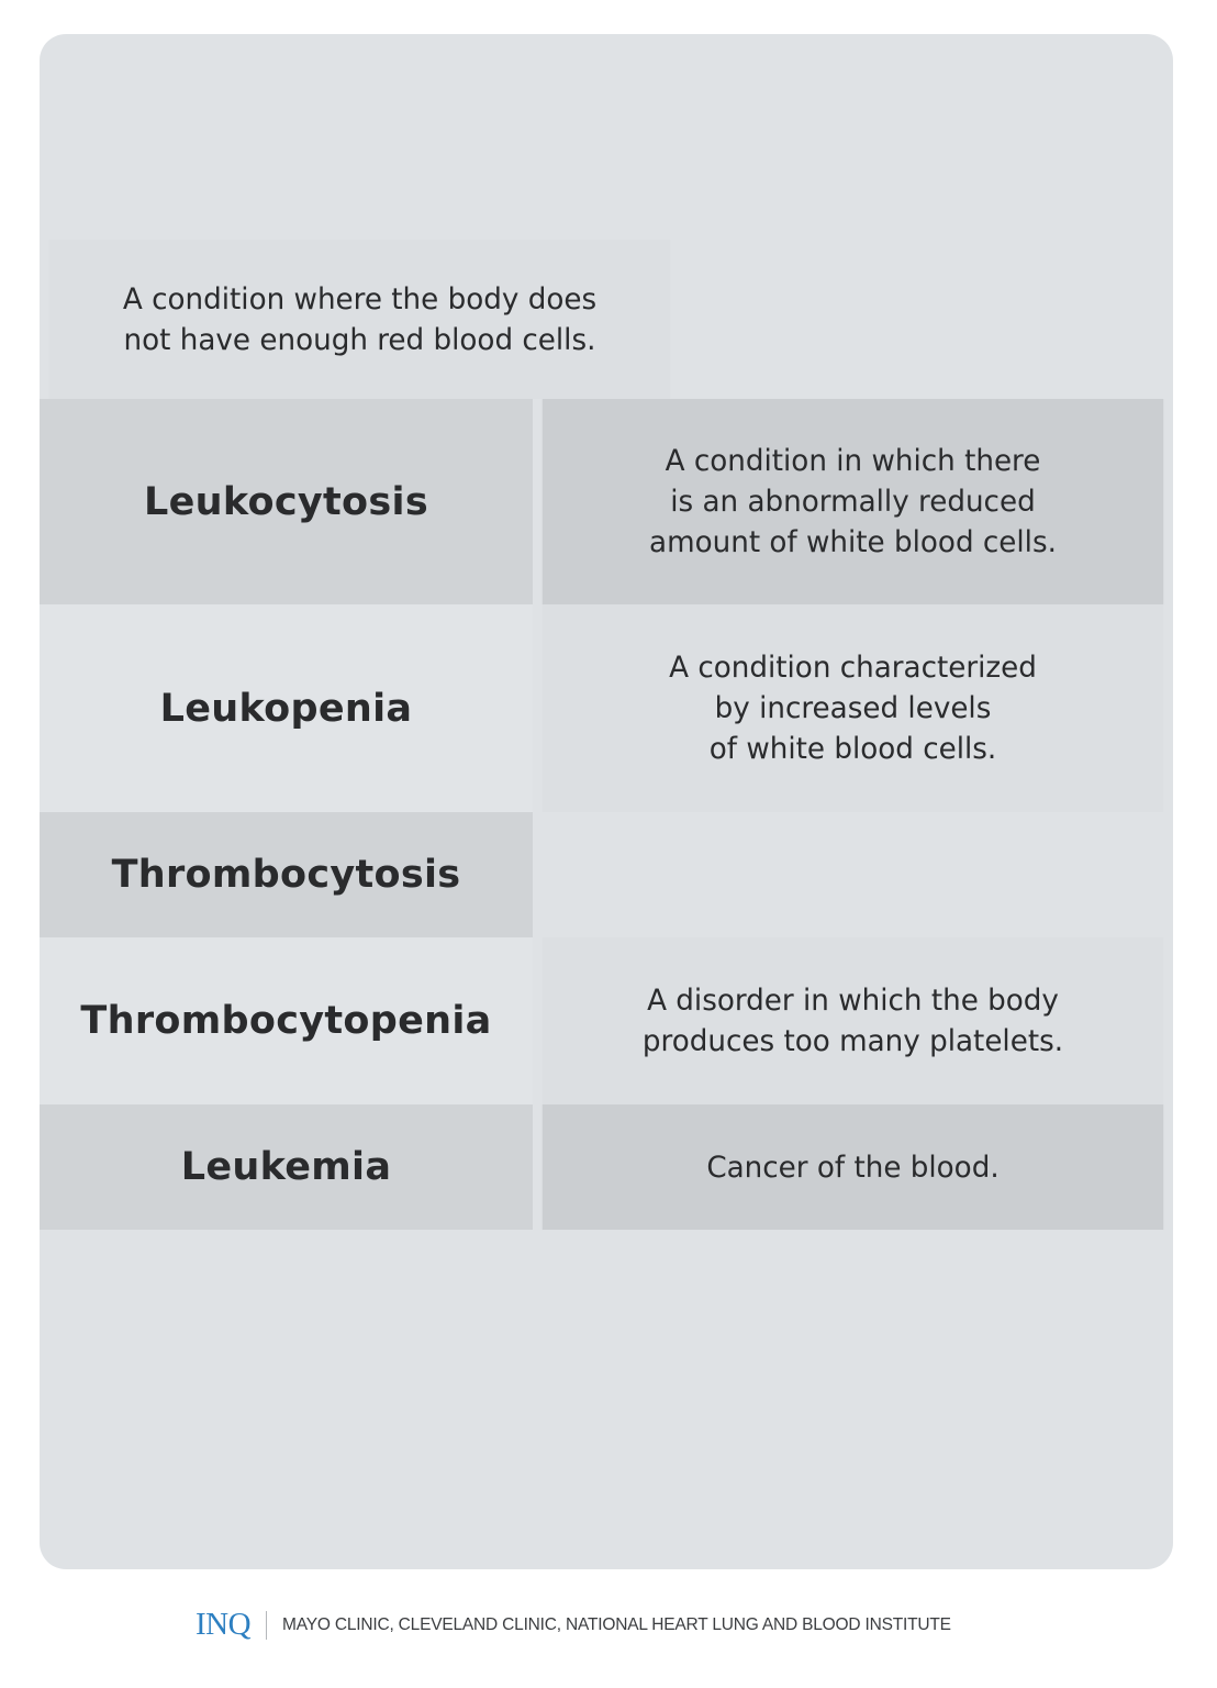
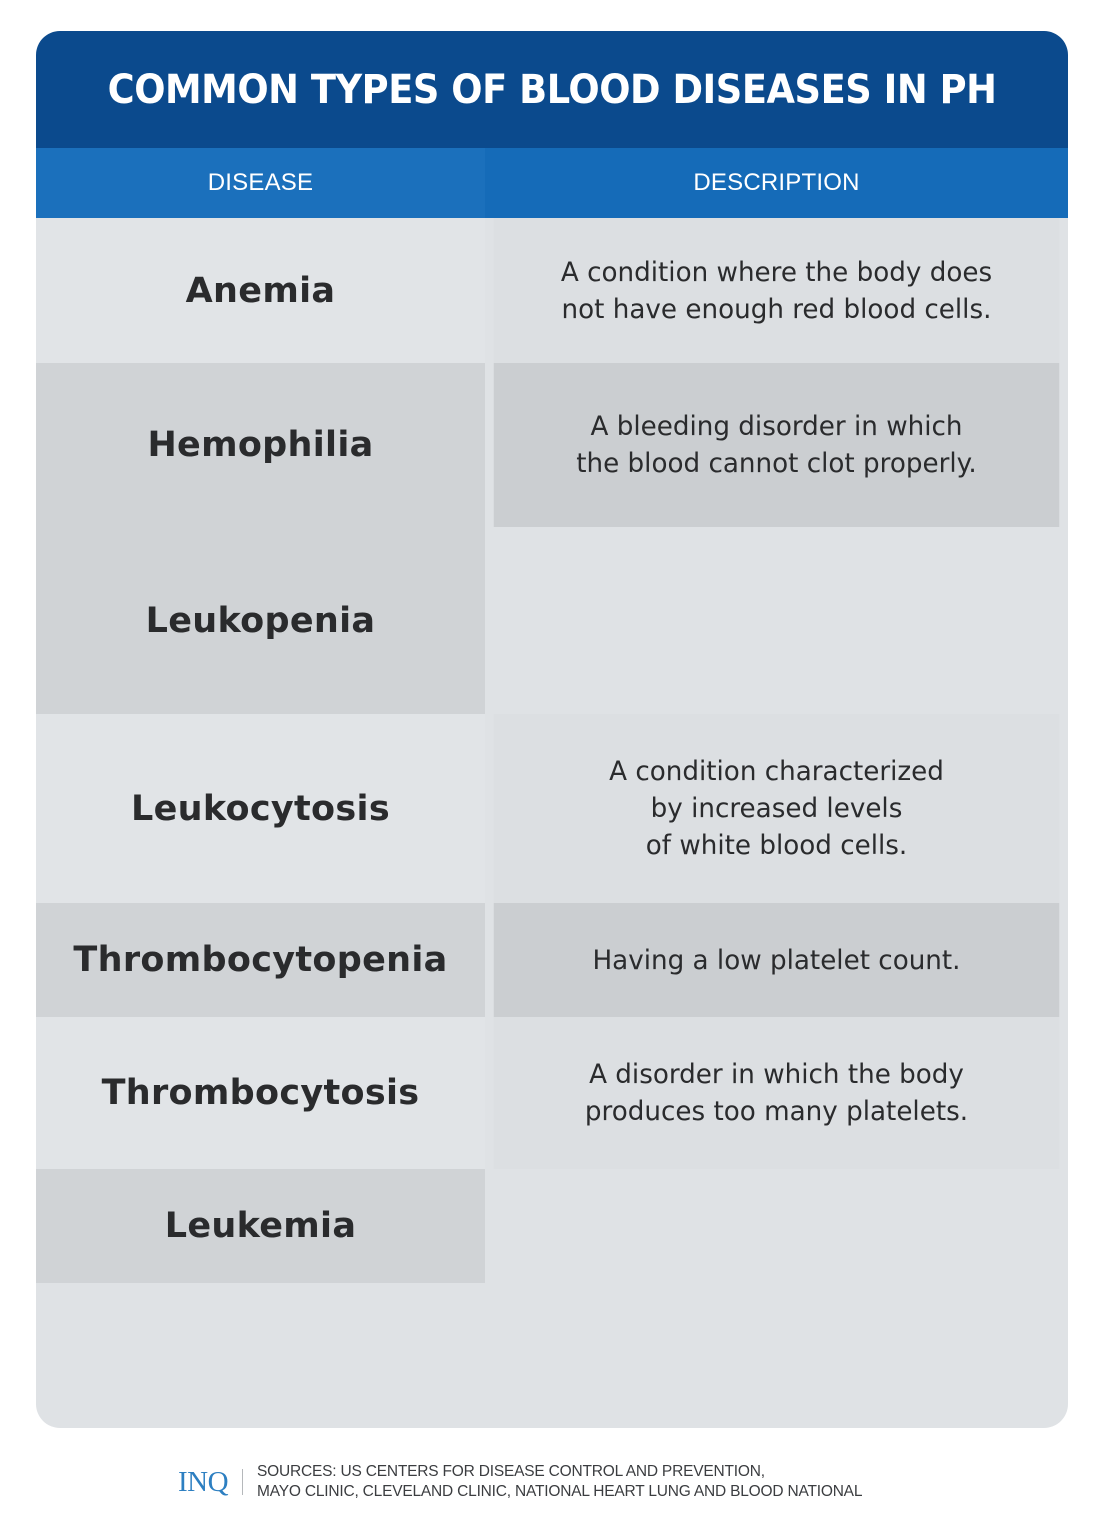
+ COMMON TYPES OF BLOOD DISEASES IN PH
+ DISEASE
+ DESCRIPTION
+ Anemia
  A condition where the body does
  not have enough red blood cells.
+ Hemophilia
+ A bleeding disorder in which
+ the blood cannot clot properly.
- Leukocytosis
+ Leukopenia
- A condition in which there
- is an abnormally reduced
- amount of white blood cells.
- Leukopenia
+ Leukocytosis
  A condition characterized
  by increased levels
  of white blood cells.
- Thrombocytosis
+ Thrombocytopenia
+ Having a low platelet count.
- Thrombocytopenia
+ Thrombocytosis
  A disorder in which the body
  produces too many platelets.
  Leukemia
- Cancer of the blood.
  INQ
+ SOURCES: US CENTERS FOR DISEASE CONTROL AND PREVENTION,
- MAYO CLINIC, CLEVELAND CLINIC, NATIONAL HEART LUNG AND BLOOD INSTITUTE
+ MAYO CLINIC, CLEVELAND CLINIC, NATIONAL HEART LUNG AND BLOOD NATIONAL
